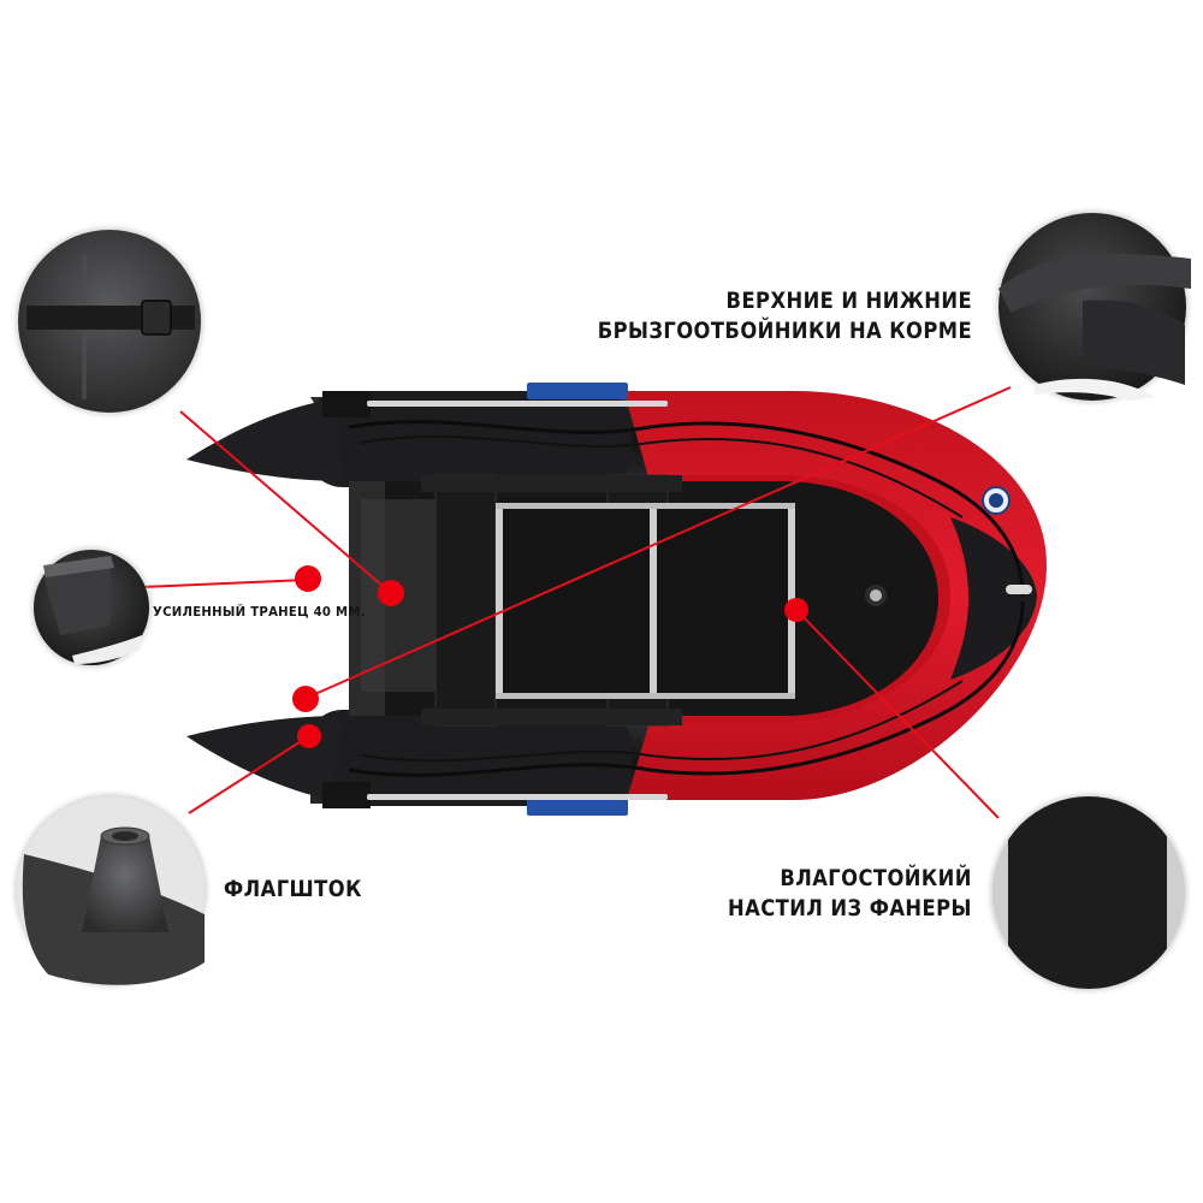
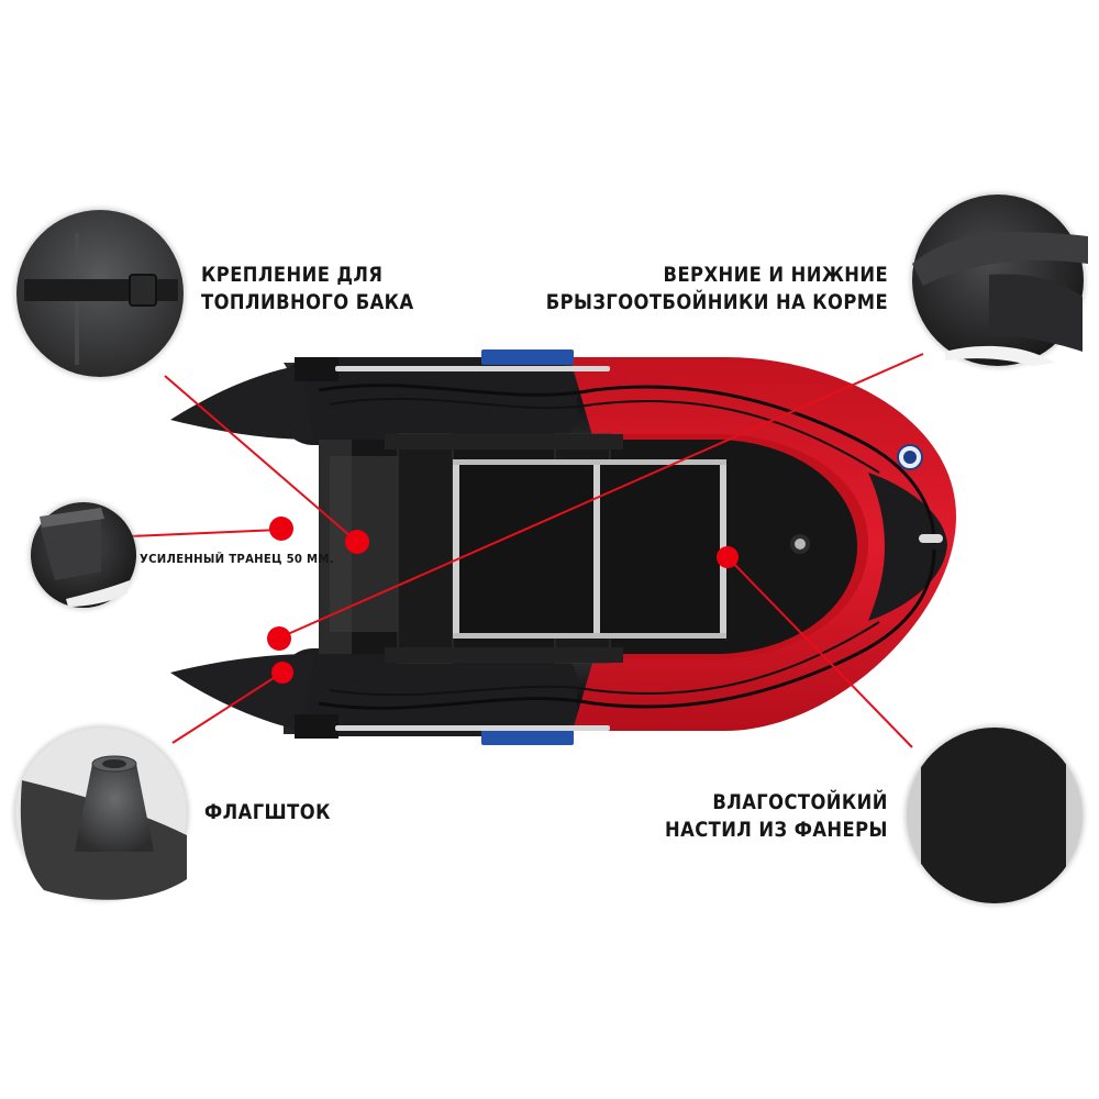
+ КРЕПЛЕНИЕ ДЛЯ
+ ТОПЛИВНОГО БАКА
  ВЕРХНИЕ И НИЖНИЕ
  БРЫЗГООТБОЙНИКИ НА КОРМЕ
- УСИЛЕННЫЙ ТРАНЕЦ 40 ММ.
+ УСИЛЕННЫЙ ТРАНЕЦ 50 ММ.
  ФЛАГШТОК
  ВЛАГОСТОЙКИЙ
  НАСТИЛ ИЗ ФАНЕРЫ
